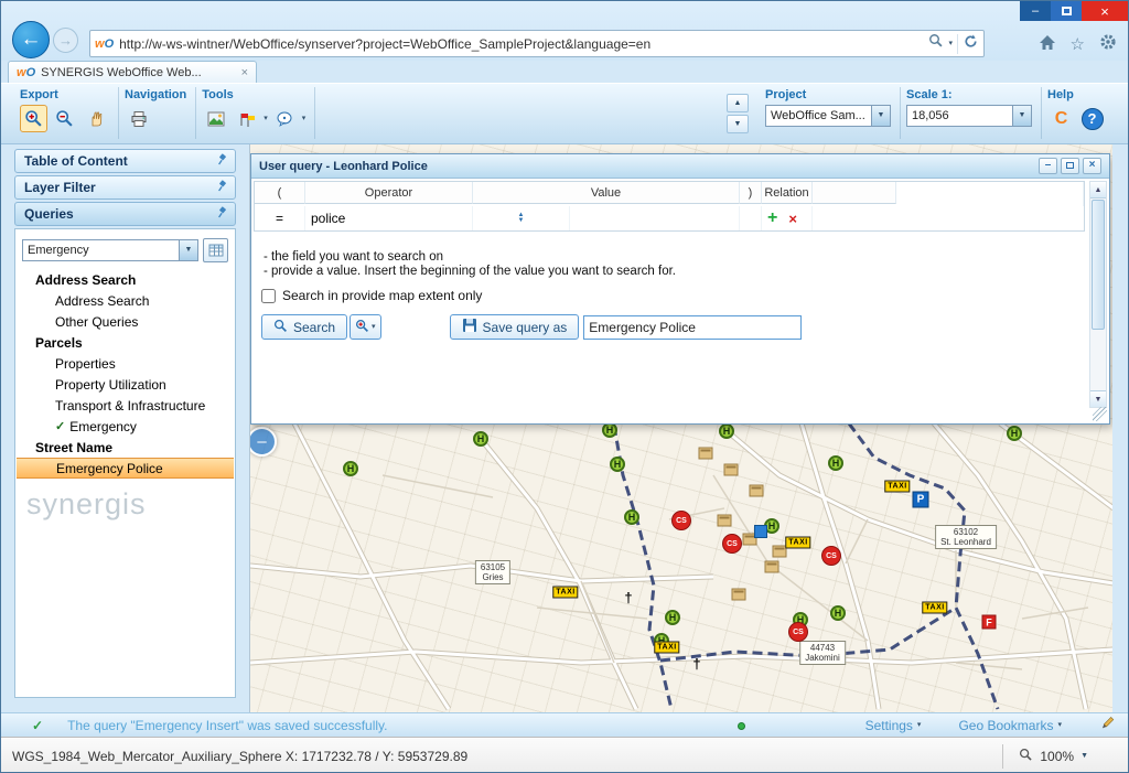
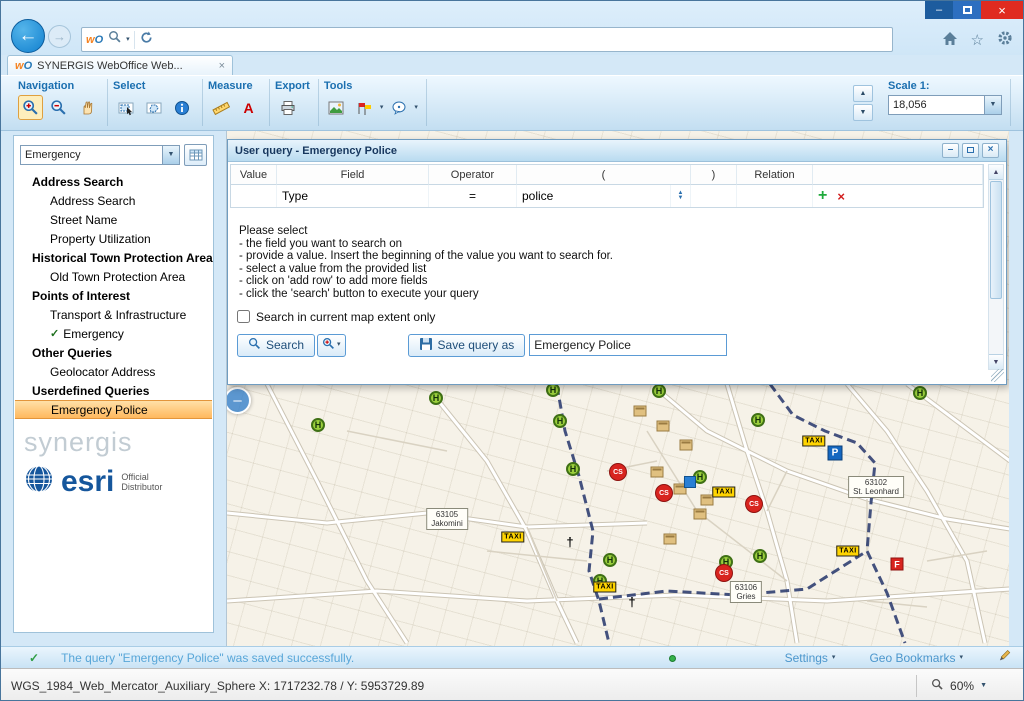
  –
  ×
  ←
  →
  wO
- http://w-ws-wintner/WebOffice/synserver?project=WebOffice_SampleProject&language=en
  ☆
  wO
  SYNERGIS WebOffice Web...
  ×
- Export
+ Navigation
+ Select
+ Measure
+ A
- Navigation
+ Export
  Tools
- Project
- WebOffice Sam...
  Scale 1:
  18,056
- Help
- C
- ?
- Table of Content
- Layer Filter
- Queries
  Emergency
  Address Search
  Address Search
- Other Queries
+ Street Name
- Parcels
- Properties
  Property Utilization
+ Historical Town Protection Area
+ Old Town Protection Area
+ Points of Interest
  Transport & Infrastructure
  ✓
  Emergency
- Street Name
+ Other Queries
+ Geolocator Address
+ Userdefined Queries
  Emergency Police
  synergis
+ esri
+ Official
+ Distributor
  H
  H
  H
  H
  H
  H
  H
  H
  H
  H
  H
  H
  P
  F
  †
  †
  63105
- Gries
+ Jakomini
  63102
  St. Leonhard
- 44743
+ 63106
- Jakomini
+ Gries
  –
- User query - Leonhard Police
+ User query - Emergency Police
  –
  ×
- (
+ Value
+ Field
  Operator
- Value
+ (
  )
  Relation
+ Type
  =
  police
  +
  ×
+ Please select
  - the field you want to search on
  - provide a value. Insert the beginning of the value you want to search for.
+ - select a value from the provided list
+ - click on 'add row' to add more fields
+ - click the 'search' button to execute your query
- Search in provide map extent only
+ Search in current map extent only
  Search
  Save query as
  Emergency Police
  ✓
- The query "Emergency Insert" was saved successfully.
+ The query "Emergency Police" was saved successfully.
  Settings
  Geo Bookmarks
  WGS_1984_Web_Mercator_Auxiliary_Sphere X: 1717232.78 / Y: 5953729.89
- 100%
+ 60%
